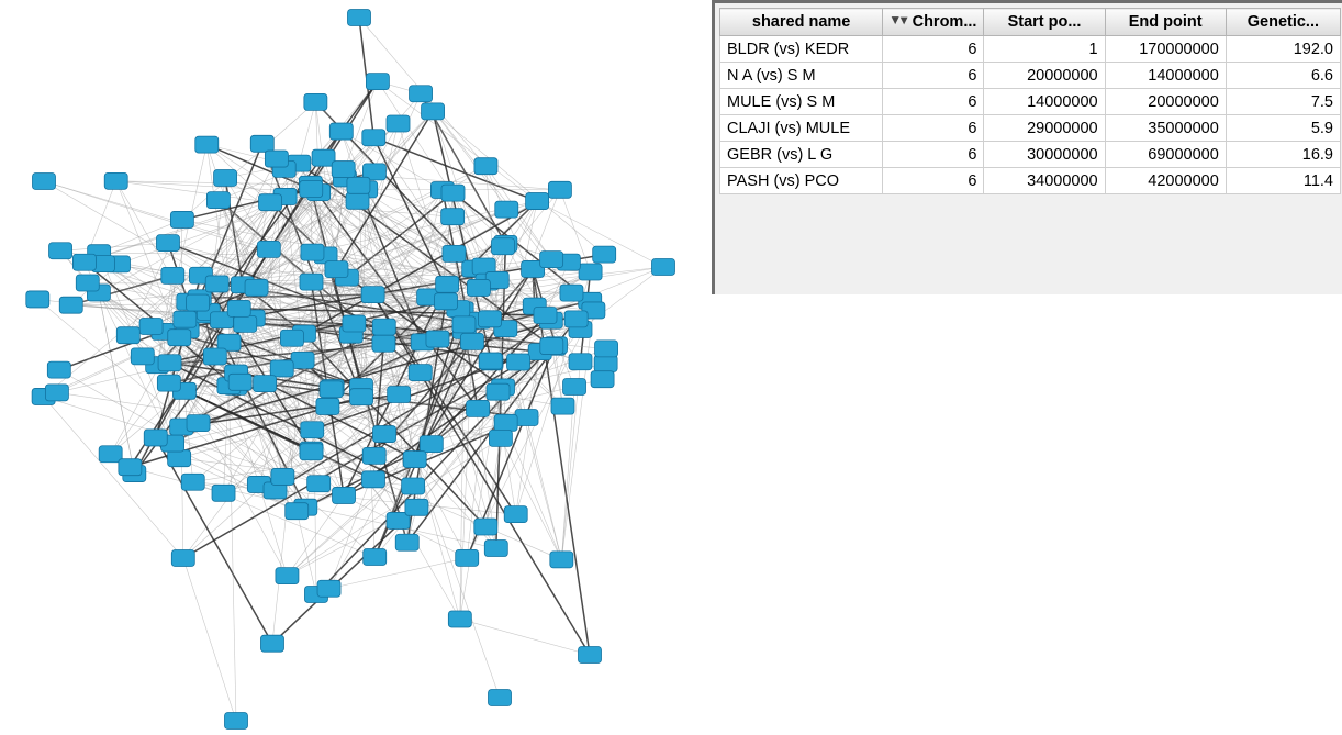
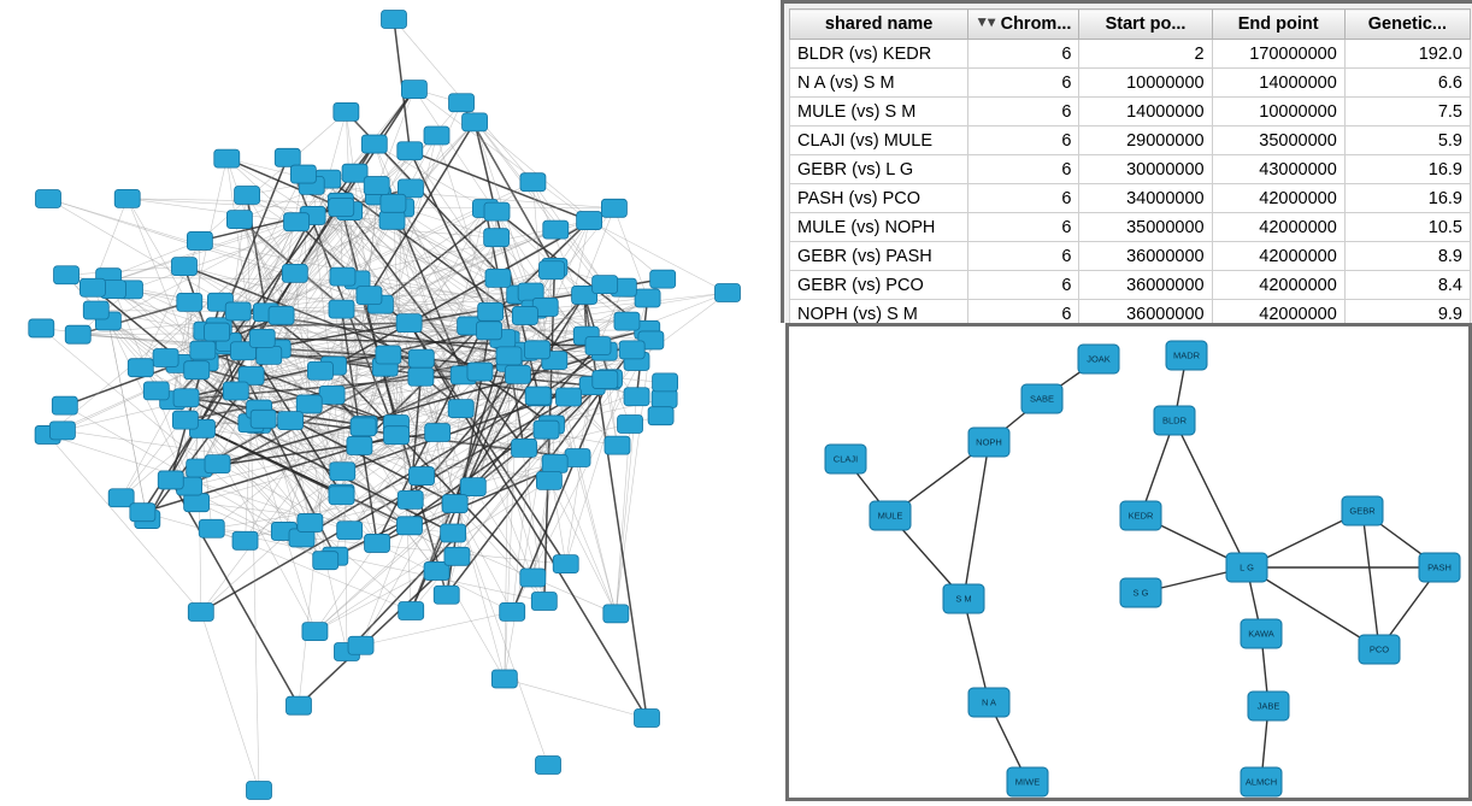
  shared name	▼▾ Chrom...	Start po...	End point	Genetic...
- BLDR (vs) KEDR	6	1	170000000	192.0
+ BLDR (vs) KEDR	6	2	170000000	192.0
- N A (vs) S M	6	20000000	14000000	6.6
+ N A (vs) S M	6	10000000	14000000	6.6
- MULE (vs) S M	6	14000000	20000000	7.5
+ MULE (vs) S M	6	14000000	10000000	7.5
  CLAJI (vs) MULE	6	29000000	35000000	5.9
- GEBR (vs) L G	6	30000000	69000000	16.9
+ GEBR (vs) L G	6	30000000	43000000	16.9
- PASH (vs) PCO	6	34000000	42000000	11.4
+ PASH (vs) PCO	6	34000000	42000000	16.9
+ MULE (vs) NOPH	6	35000000	42000000	10.5
+ GEBR (vs) PASH	6	36000000	42000000	8.9
+ GEBR (vs) PCO	6	36000000	42000000	8.4
+ NOPH (vs) S M	6	36000000	42000000	9.9
+ JOAK
+ MADR
+ SABE
+ BLDR
+ NOPH
+ CLAJI
+ GEBR
+ KEDR
+ MULE
+ L G
+ PASH
+ S G
+ S M
+ KAWA
+ PCO
+ JABE
+ N A
+ ALMCH
+ MIWE
